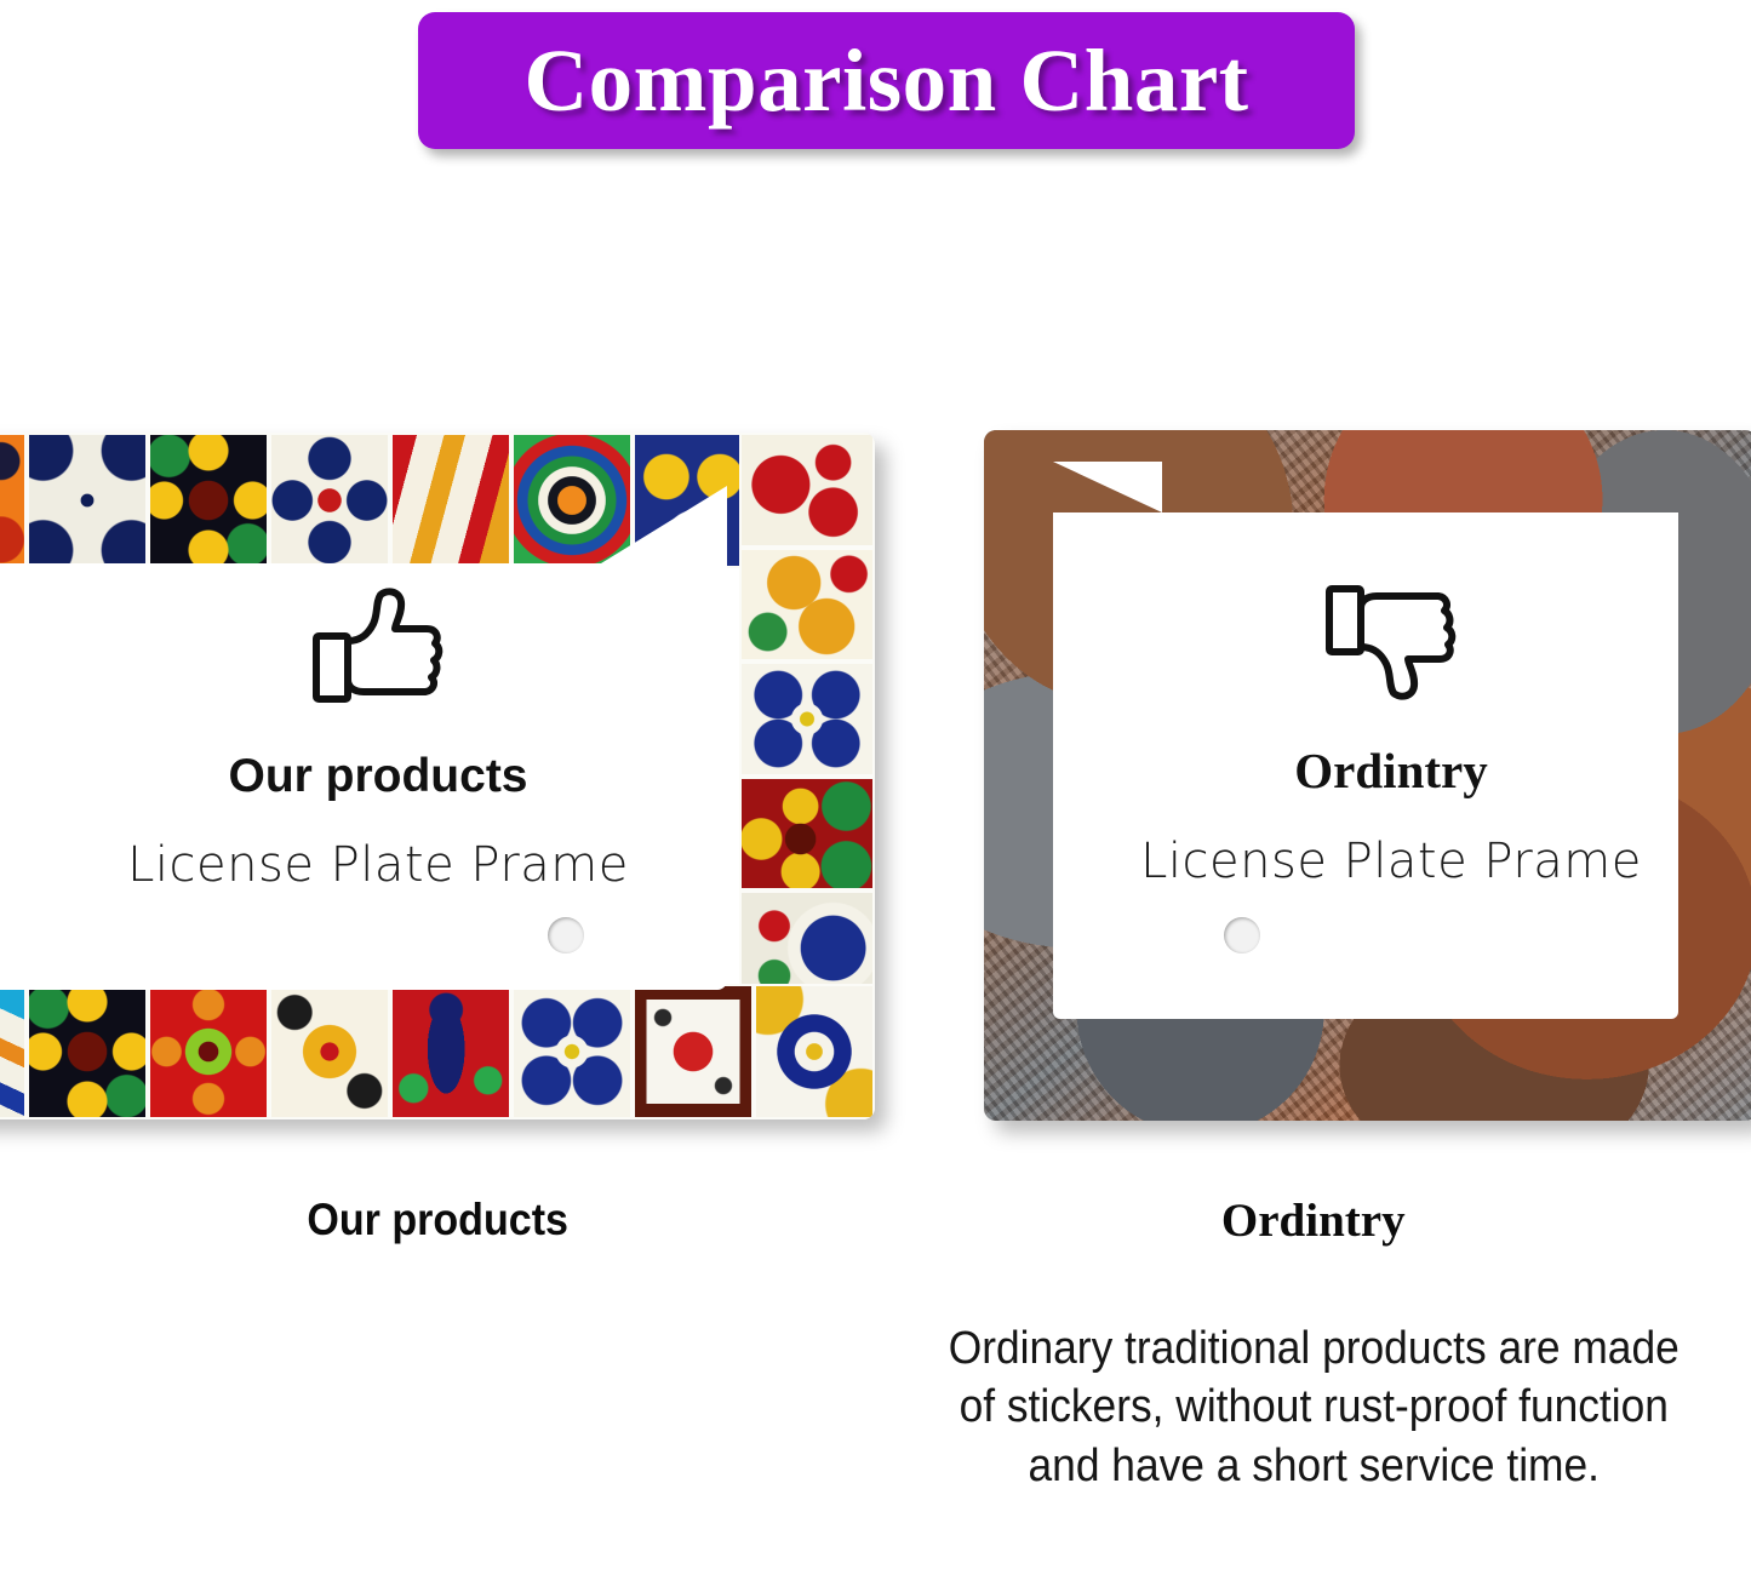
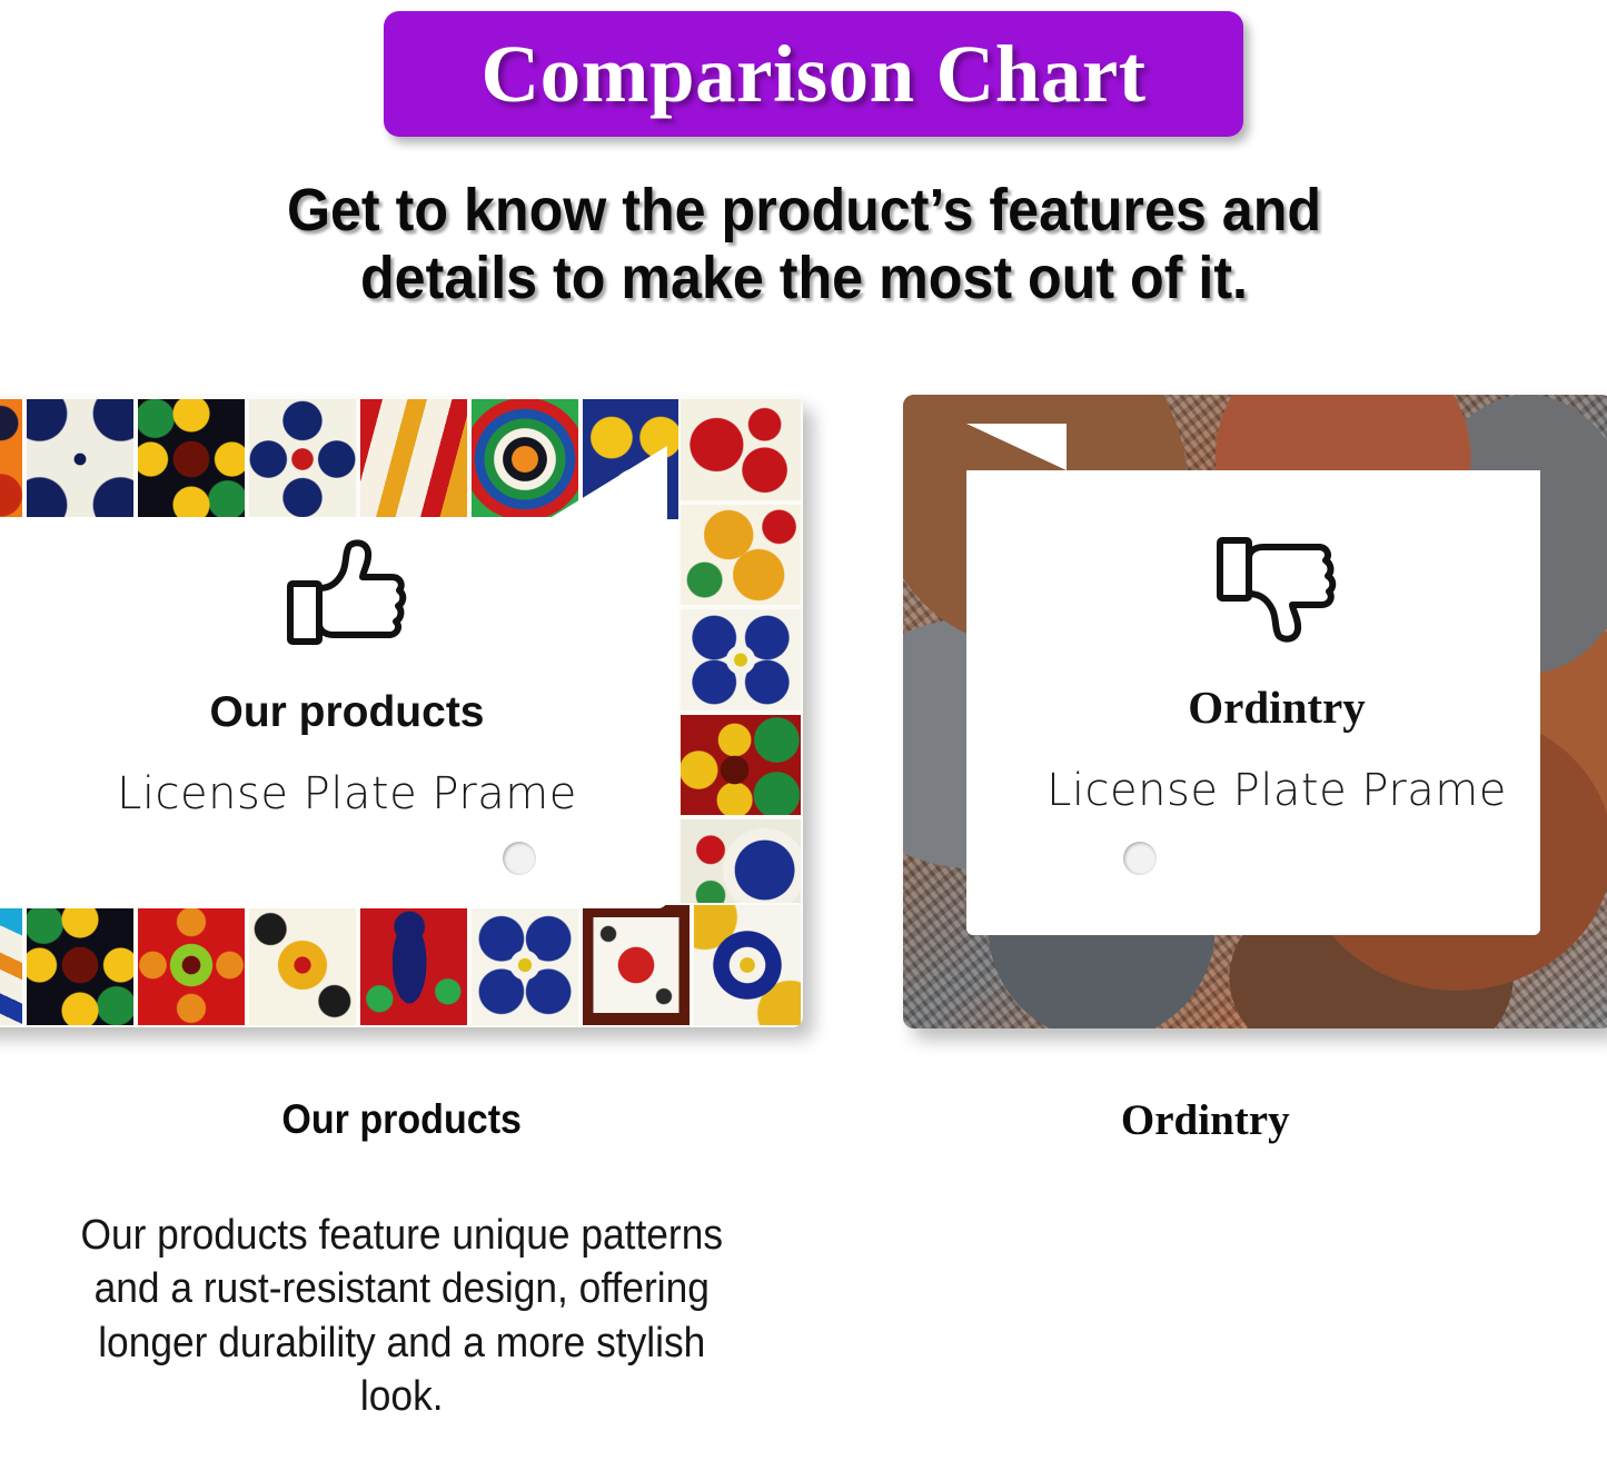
  Comparison Chart
+ Get to know the product’s features and details to make the most out of it.
  Our products
  License Plate Prame
  Ordintry
  License Plate Prame
  Our products
+ Our products feature unique patterns and a rust-resistant design, offering longer durability and a more stylish look.
  Ordintry
- Ordinary traditional products are made of stickers, without rust-proof function and have a short service time.
